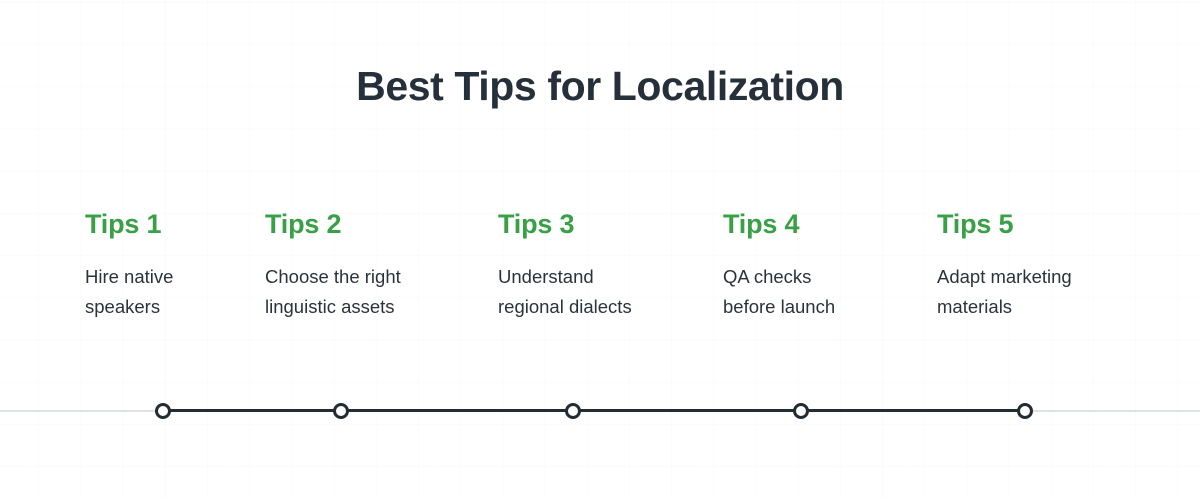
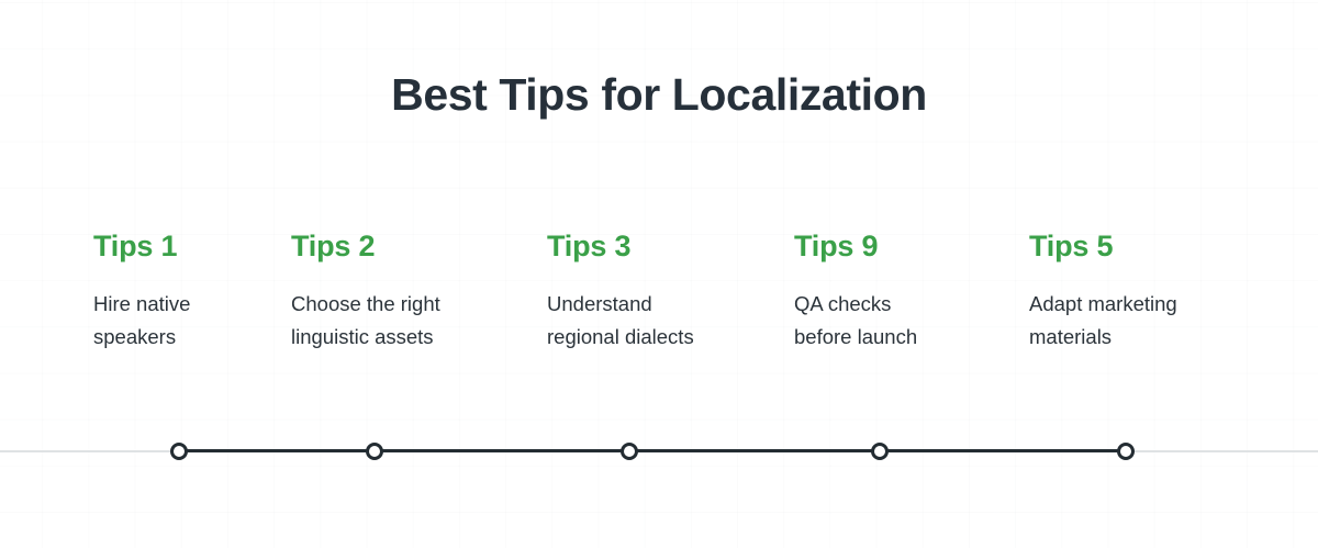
  Best Tips for Localization
  Tips 1
  Hire native
  speakers
  Tips 2
  Choose the right
  linguistic assets
  Tips 3
  Understand
  regional dialects
- Tips 4
+ Tips 9
  QA checks
  before launch
  Tips 5
  Adapt marketing
  materials
